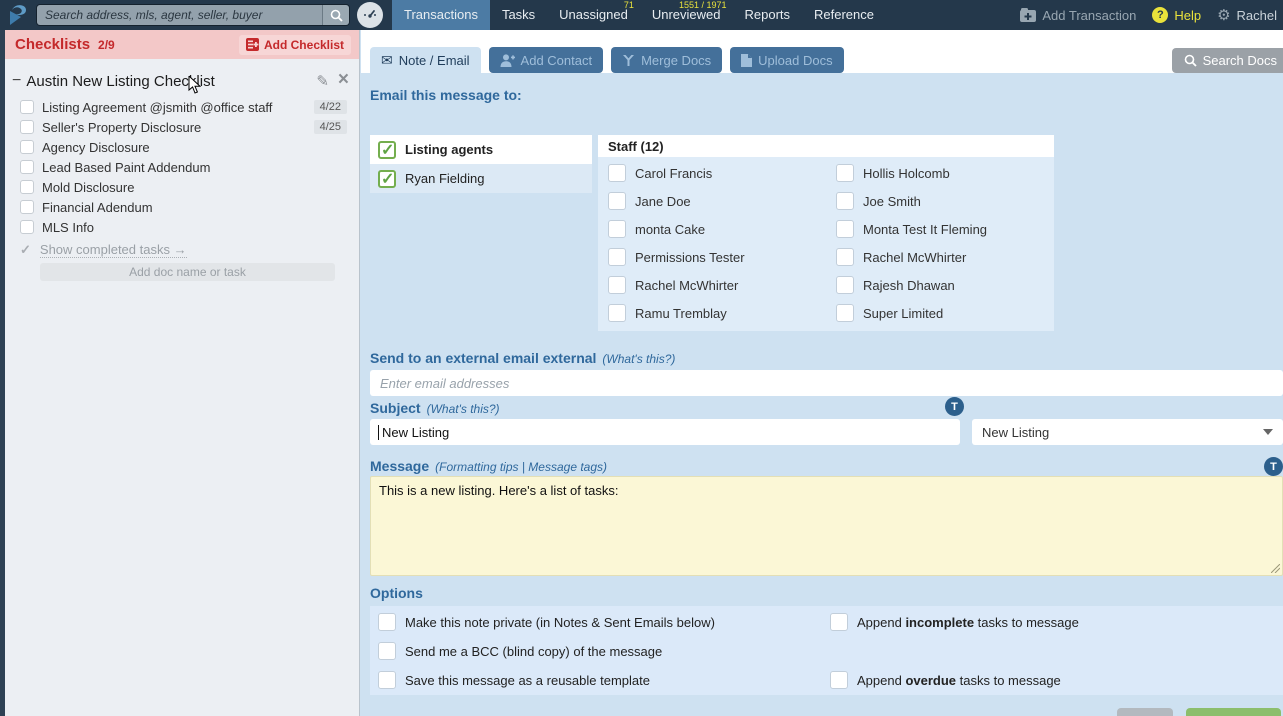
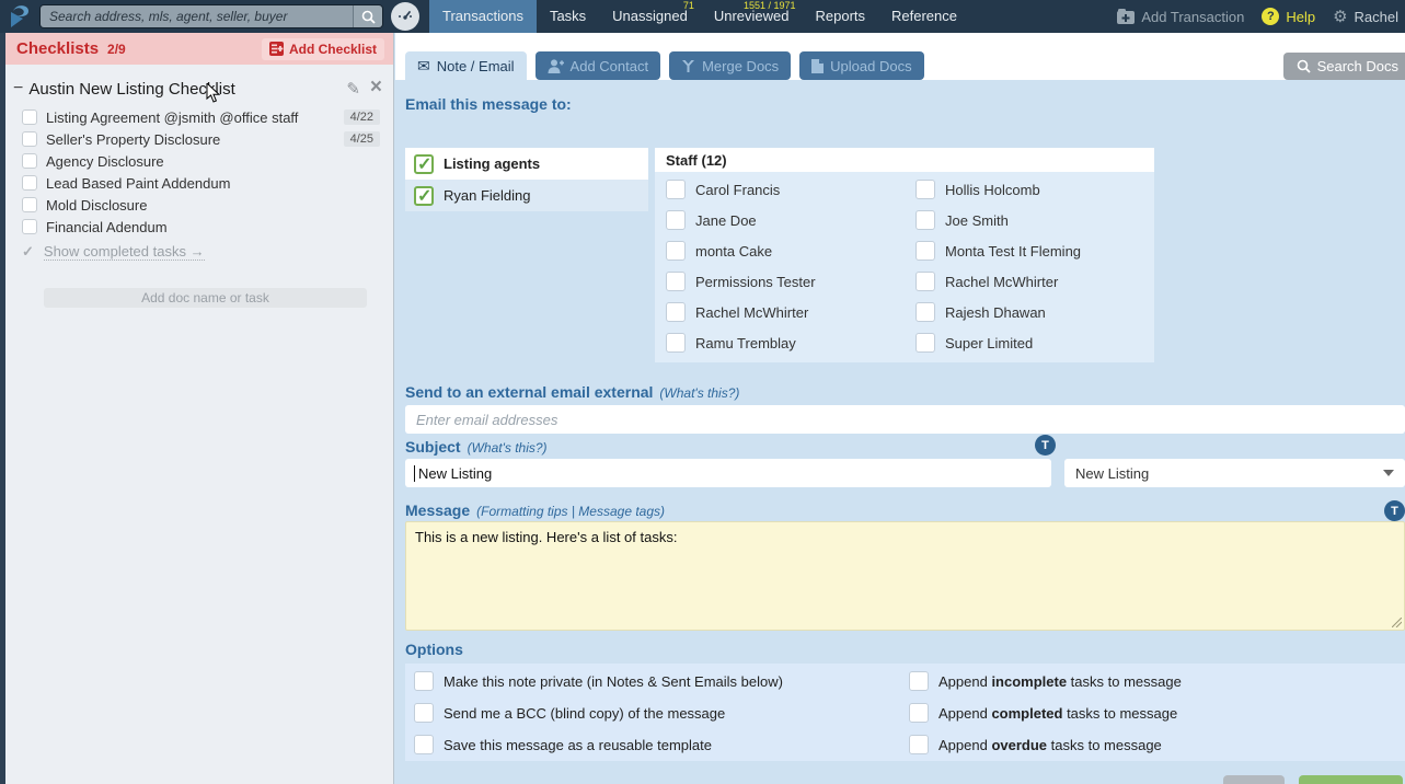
  Search address, mls, agent, seller, buyer
  Transactions
  Tasks
  71
  Unassigned
  1551 / 1971
  Unreviewed
  Reports
  Reference
  Add Transaction
  ?
  Help
  ⚙
  Rachel
  Checklists
  2/9
  Add Checklist
  −
  Austin New Listing Checlist
  ✎
  ×
  Listing Agreement @jsmith @office staff
  4/22
  Seller's Property Disclosure
  4/25
  Agency Disclosure
  Lead Based Paint Addendum
  Mold Disclosure
  Financial Adendum
- MLS Info
  ✓
  Show completed tasks →
  Add doc name or task
  ✉
  Note / Email
  Add Contact
  Merge Docs
  Upload Docs
  Search Docs
  Email this message to:
  Listing agents
  Ryan Fielding
  Staff (12)
  Carol Francis
  Hollis Holcomb
  Jane Doe
  Joe Smith
  monta Cake
  Monta Test It Fleming
  Permissions Tester
  Rachel McWhirter
  Rachel McWhirter
  Rajesh Dhawan
  Ramu Tremblay
  Super Limited
  Send to an external email external (What's this?)
  Enter email addresses
  Subject (What's this?)
  T
  New Listing
  New Listing
  Message (Formatting tips | Message tags)
  T
  This is a new listing. Here's a list of tasks:
  Options
  Make this note private (in Notes & Sent Emails below)
  Send me a BCC (blind copy) of the message
  Save this message as a reusable template
  Append incomplete tasks to message
+ Append completed tasks to message
  Append overdue tasks to message
